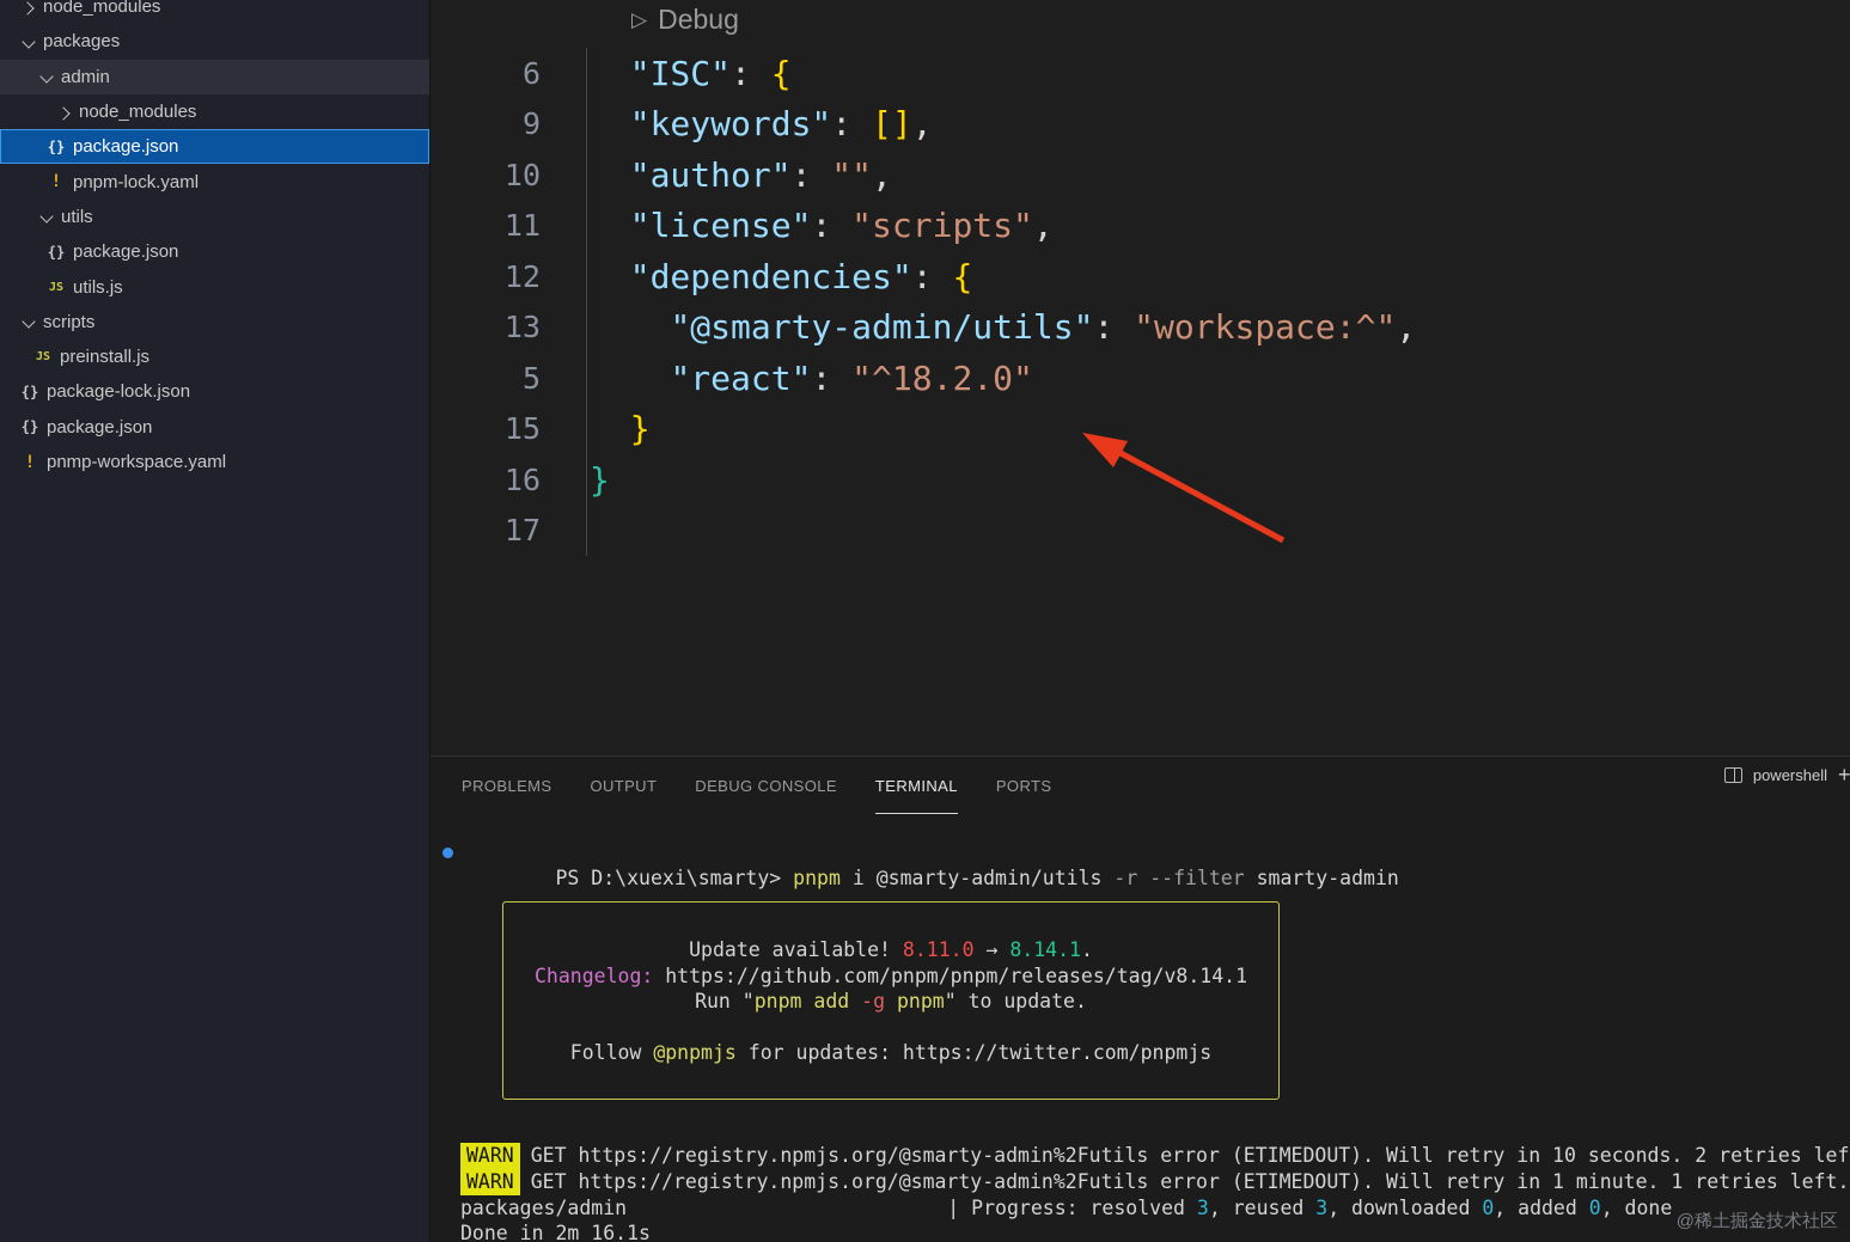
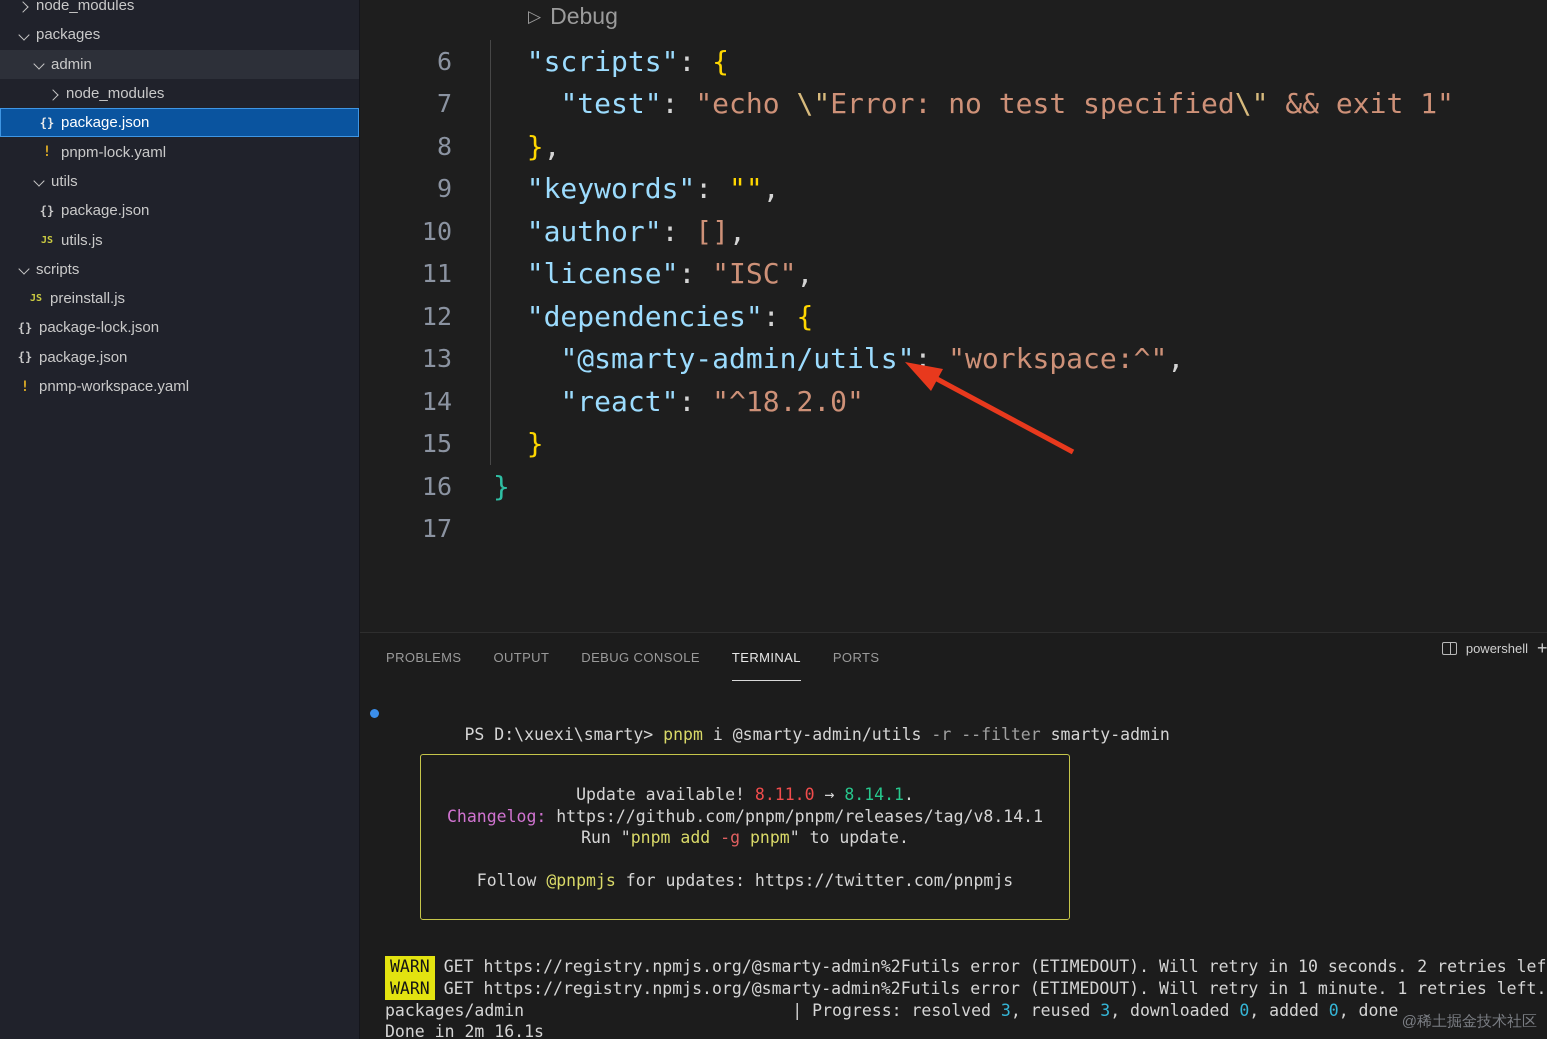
  node_modules
  packages
  admin
  node_modules
  {}
  package.json
  !
  pnpm-lock.yaml
  utils
  {}
  package.json
  JS
  utils.js
  scripts
  JS
  preinstall.js
  {}
  package-lock.json
  {}
  package.json
  !
  pnmp-workspace.yaml
  ▷
  Debug
  6
- "ISC": {
+ "scripts": {
+ 7
+ "test": "echo \"Error: no test specified\" && exit 1"
+ 8
+ },
  9
- "keywords": [],
+ "keywords": "",
  10
- "author": "",
+ "author": [],
  11
- "license": "scripts",
+ "license": "ISC",
  12
  "dependencies": {
  13
  "@smarty-admin/utils": "workspace:^",
- 5
+ 14
  "react": "^18.2.0"
  15
  }
  16
  }
  17
  PROBLEMS
  OUTPUT
  DEBUG CONSOLE
  TERMINAL
  PORTS
  powershell
  PS D:\xuexi\smarty> pnpm i @smarty-admin/utils -r --filter smarty-admin
  Update available! 8.11.0 → 8.14.1.
  Changelog: https://github.com/pnpm/pnpm/releases/tag/v8.14.1
  Run "pnpm add -g pnpm" to update.
  Follow @pnpmjs for updates: https://twitter.com/pnpmjs
  WARN GET https://registry.npmjs.org/@smarty-admin%2Futils error (ETIMEDOUT). Will retry in 10 seconds. 2 retries lef
  WARN GET https://registry.npmjs.org/@smarty-admin%2Futils error (ETIMEDOUT). Will retry in 1 minute. 1 retries left.
  packages/admin | Progress: resolved 3, reused 3, downloaded 0, added 0, done
  Done in 2m 16.1s
  @稀土掘金技术社区
